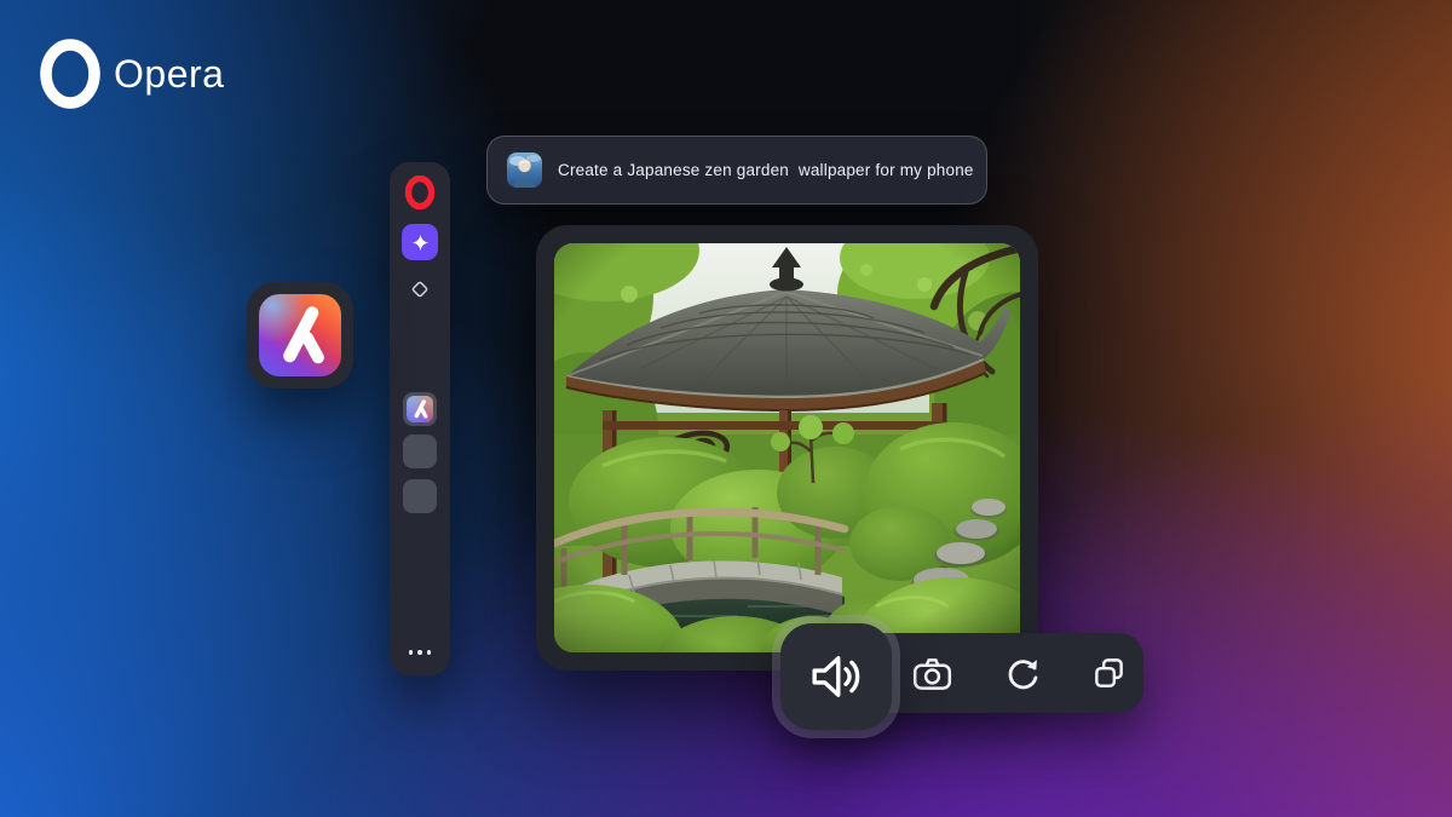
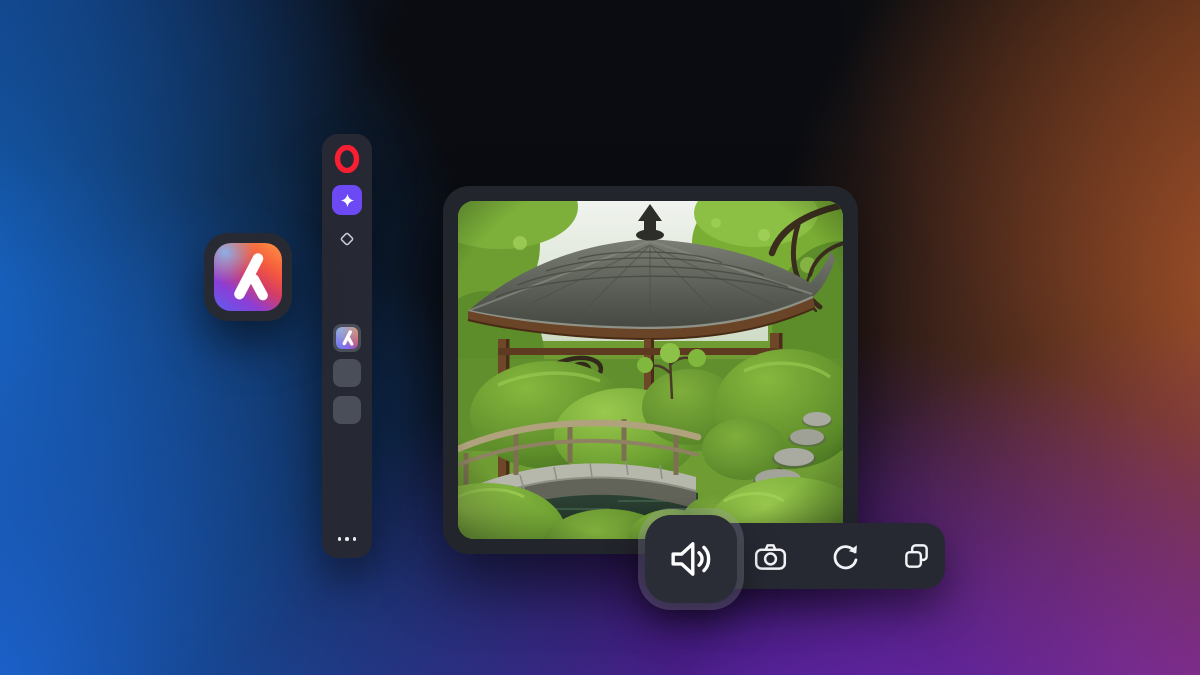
- Opera
- Create a Japanese zen garden wallpaper for my phone
